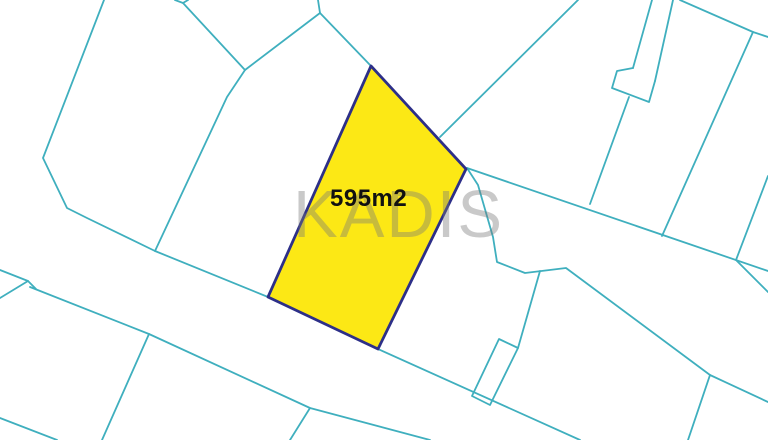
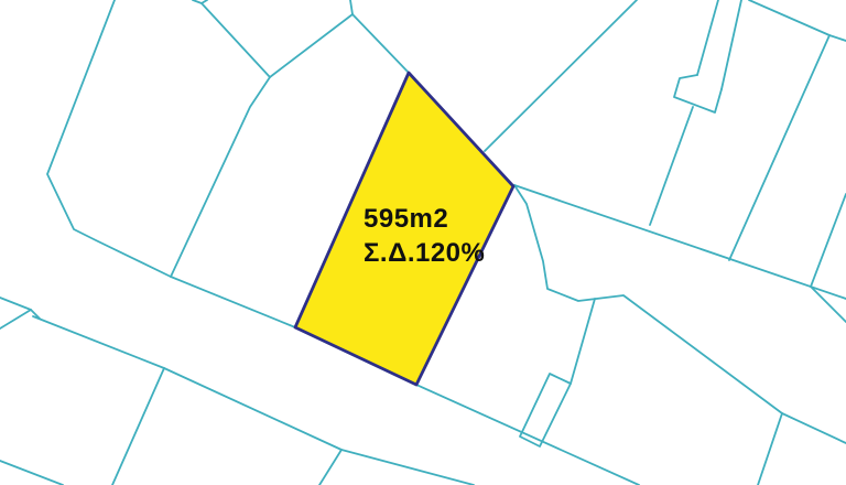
- KADIS
  595m2
+ Σ.Δ.120%
